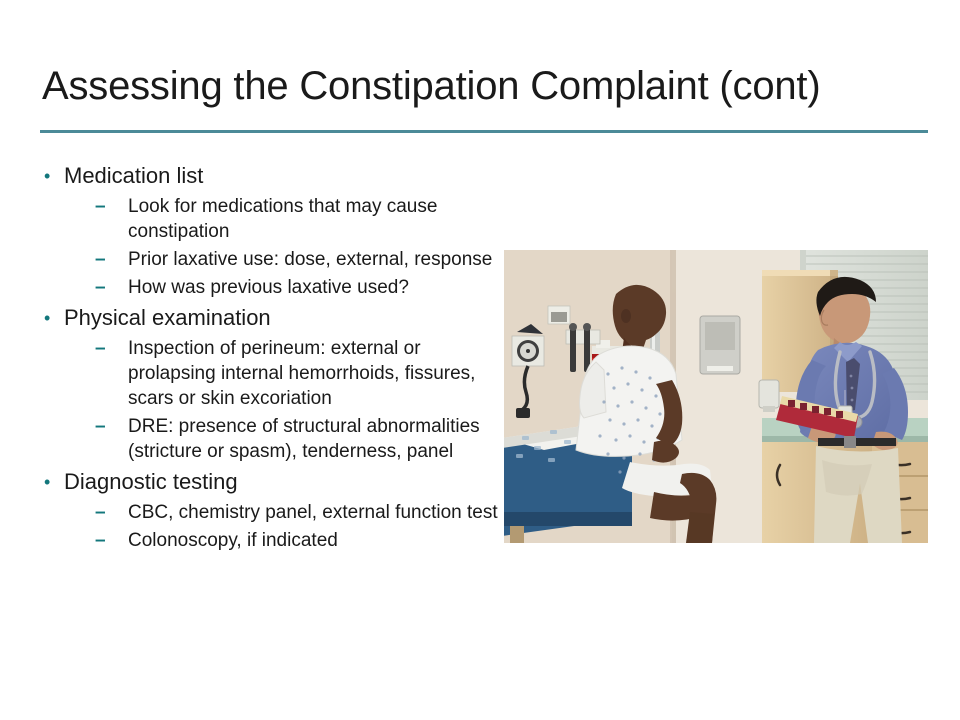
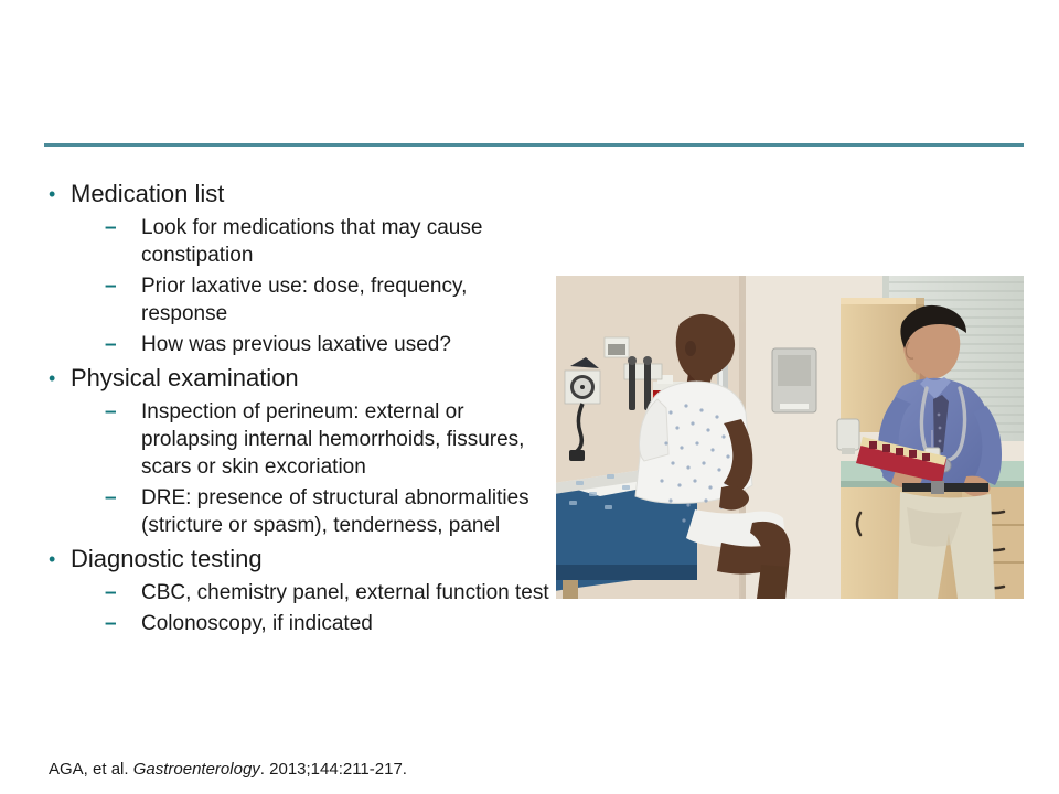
- Assessing the Constipation Complaint (cont)
  •
  Medication list
  –
  Look for medications that may cause constipation
  –
- Prior laxative use: dose, external, response
+ Prior laxative use: dose, frequency, response
  –
  How was previous laxative used?
  •
  Physical examination
  –
  Inspection of perineum: external or prolapsing internal hemorrhoids, fissures, scars or skin excoriation
  –
  DRE: presence of structural abnormalities (stricture or spasm), tenderness, panel
  •
  Diagnostic testing
  –
  CBC, chemistry panel, external function test
  –
  Colonoscopy, if indicated
+ AGA, et al. Gastroenterology. 2013;144:211-217.
